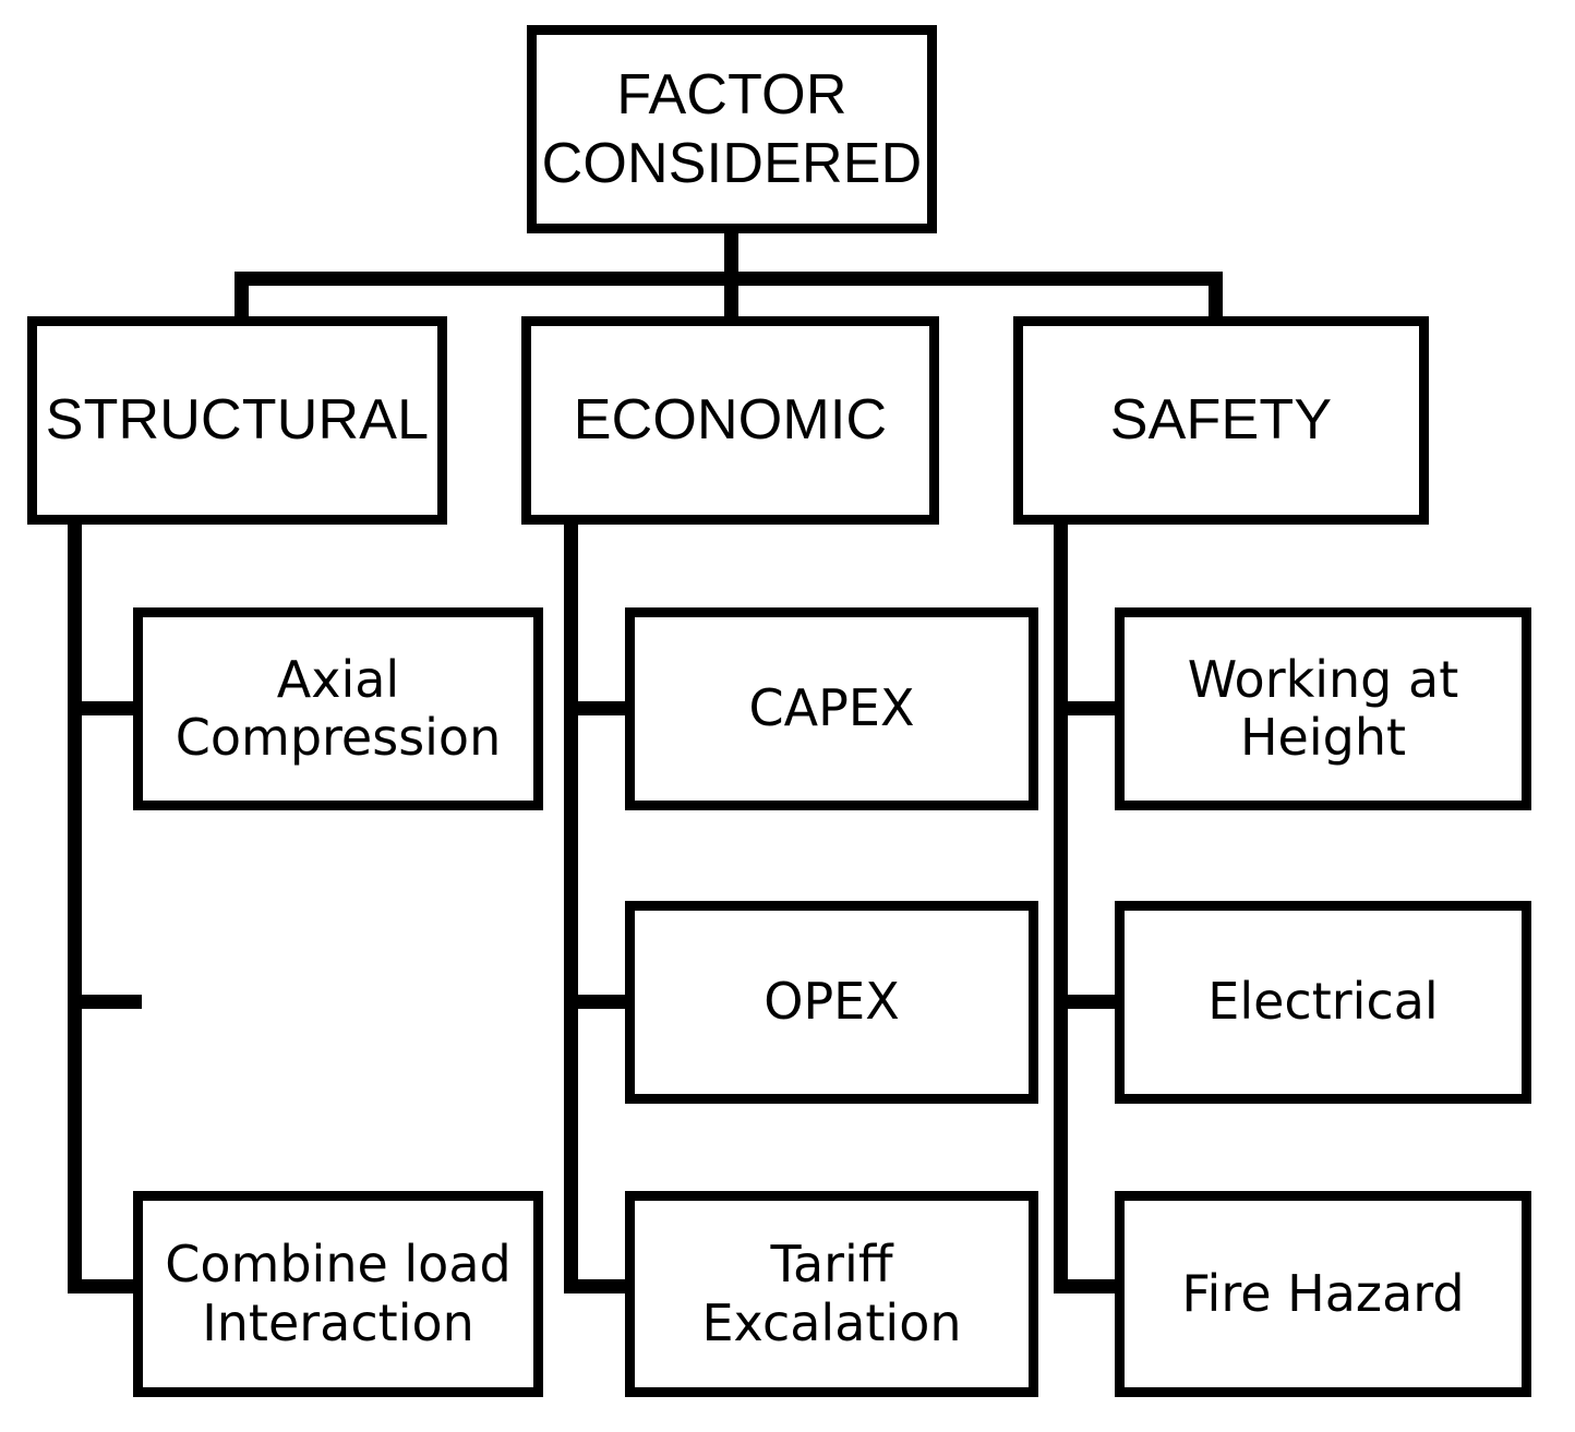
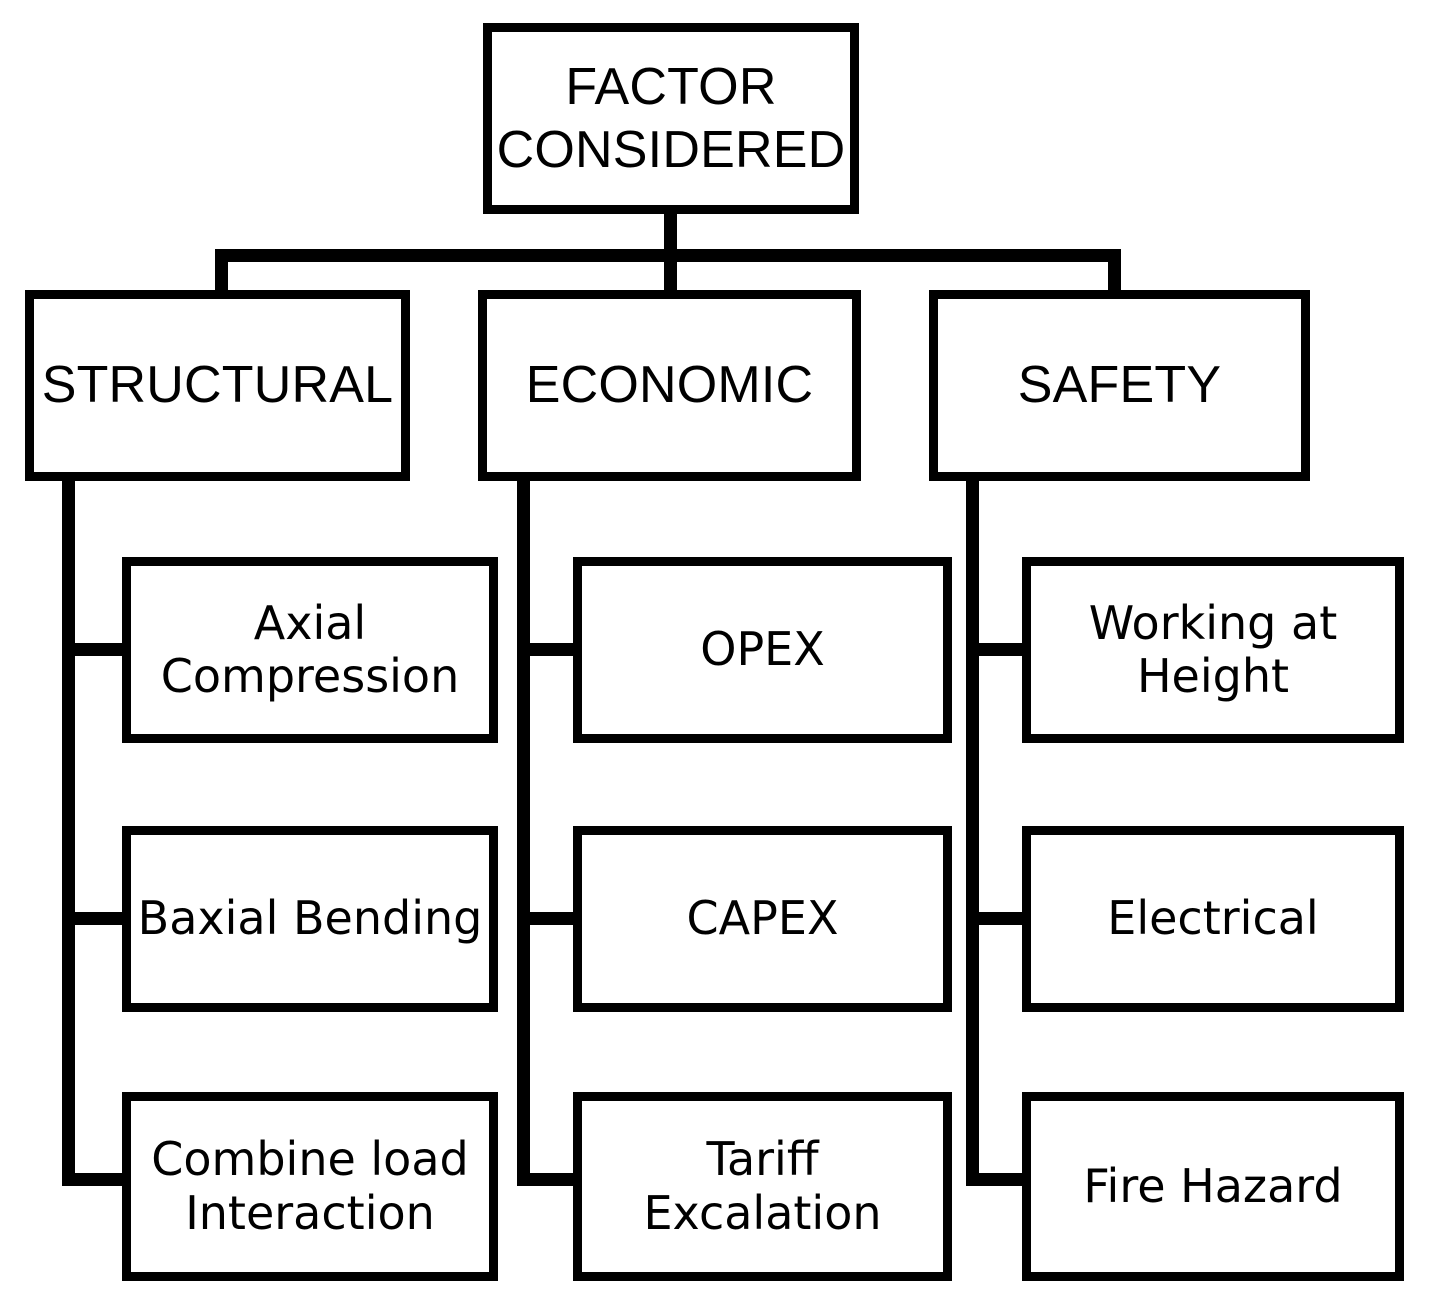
  FACTOR
  CONSIDERED
  STRUCTURAL
  ECONOMIC
  SAFETY
  Axial
  Compression
- CAPEX
+ OPEX
  Working at
  Height
+ Baxial Bending
- OPEX
+ CAPEX
  Electrical
  Combine load
  Interaction
  Tariff
  Excalation
  Fire Hazard
